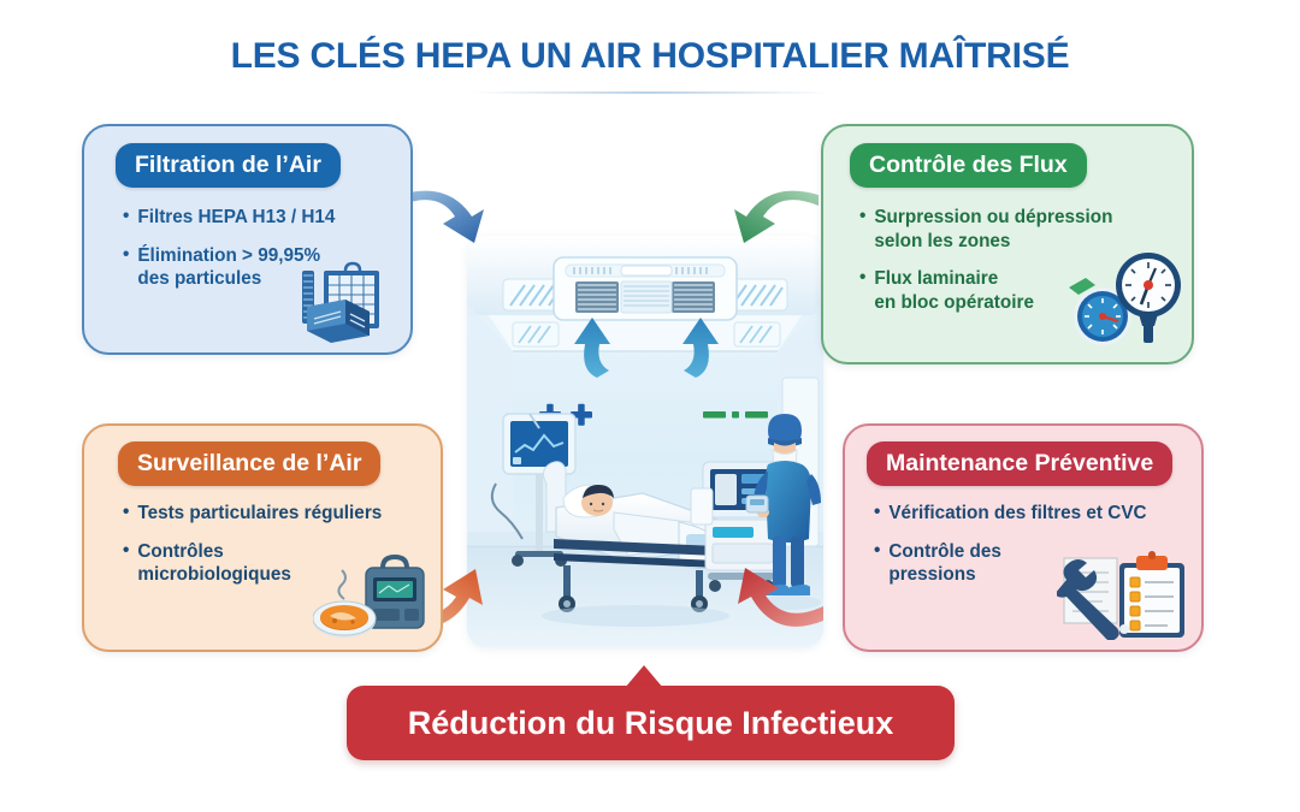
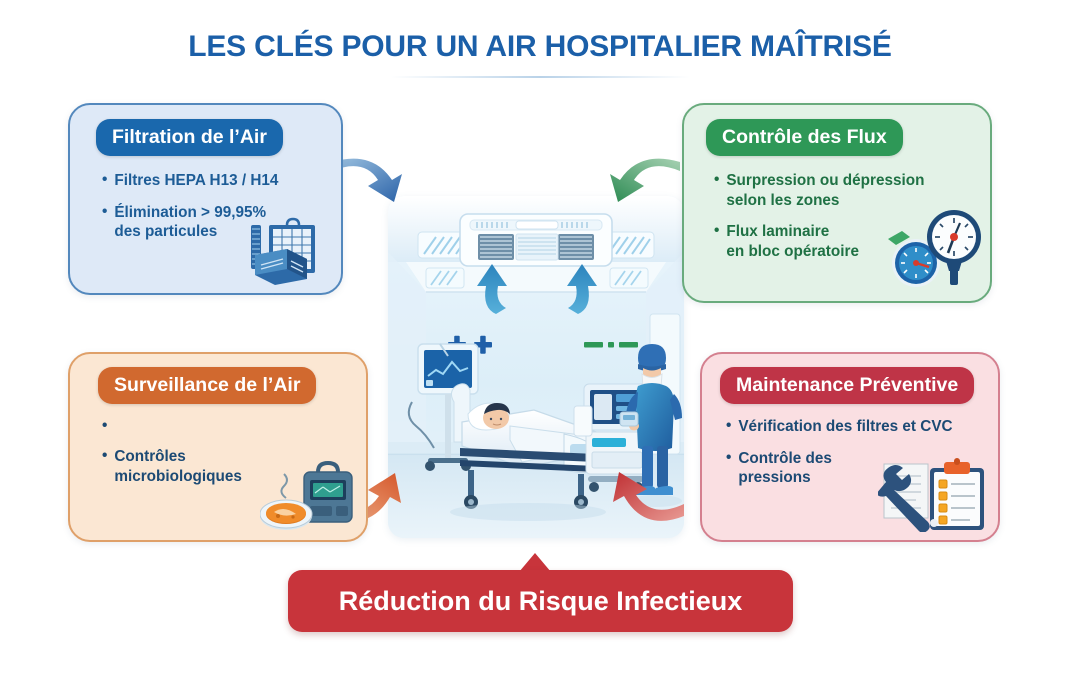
- LES CLÉS HEPA UN AIR HOSPITALIER MAÎTRISÉ
+ LES CLÉS POUR UN AIR HOSPITALIER MAÎTRISÉ
  Filtration de l’Air
  •
  Filtres HEPA H13 / H14
  •
  Élimination > 99,95%
  des particules
  Contrôle des Flux
  •
  Surpression ou dépression
  selon les zones
  •
  Flux laminaire
  en bloc opératoire
  Surveillance de l’Air
  •
- Tests particulaires réguliers
  •
  Contrôles
  microbiologiques
  Maintenance Préventive
  •
  Vérification des filtres et CVC
  •
  Contrôle des
  pressions
  Réduction du Risque Infectieux
